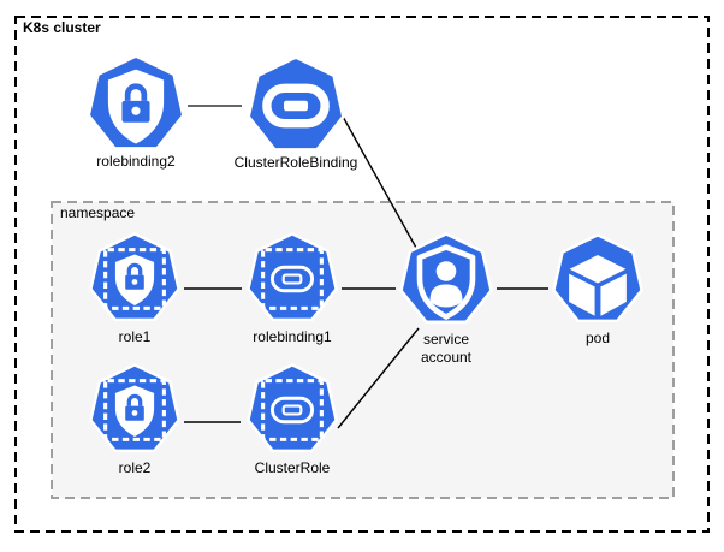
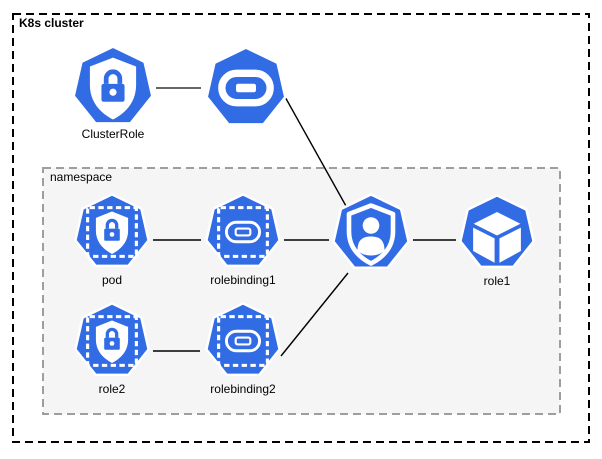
  K8s cluster
  namespace
- rolebinding2
+ ClusterRole
- ClusterRoleBinding
- role1
+ pod
  rolebinding1
  role2
- ClusterRole
+ rolebinding2
- service account
- pod
+ role1
